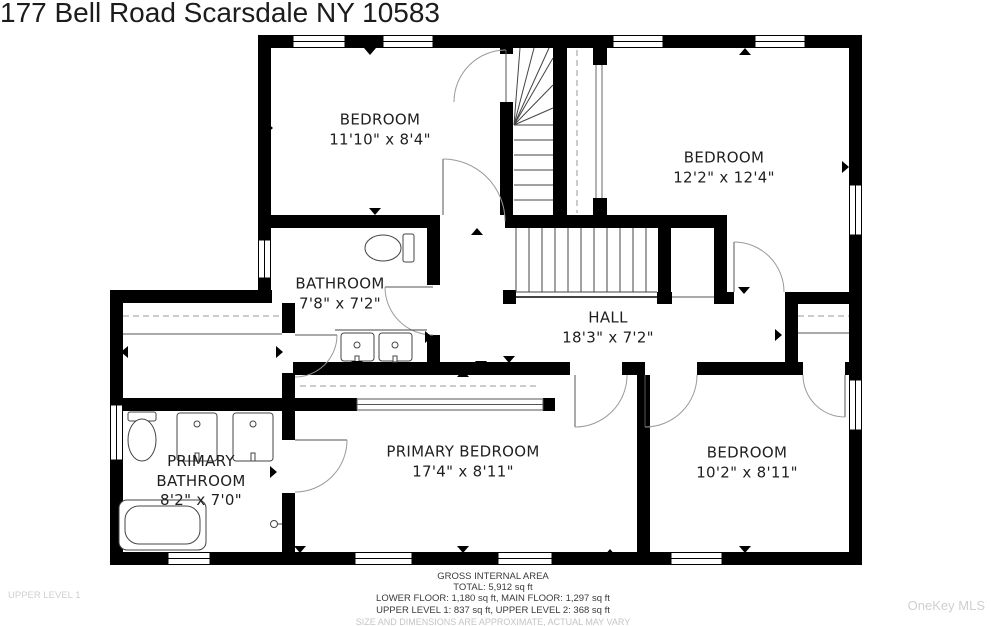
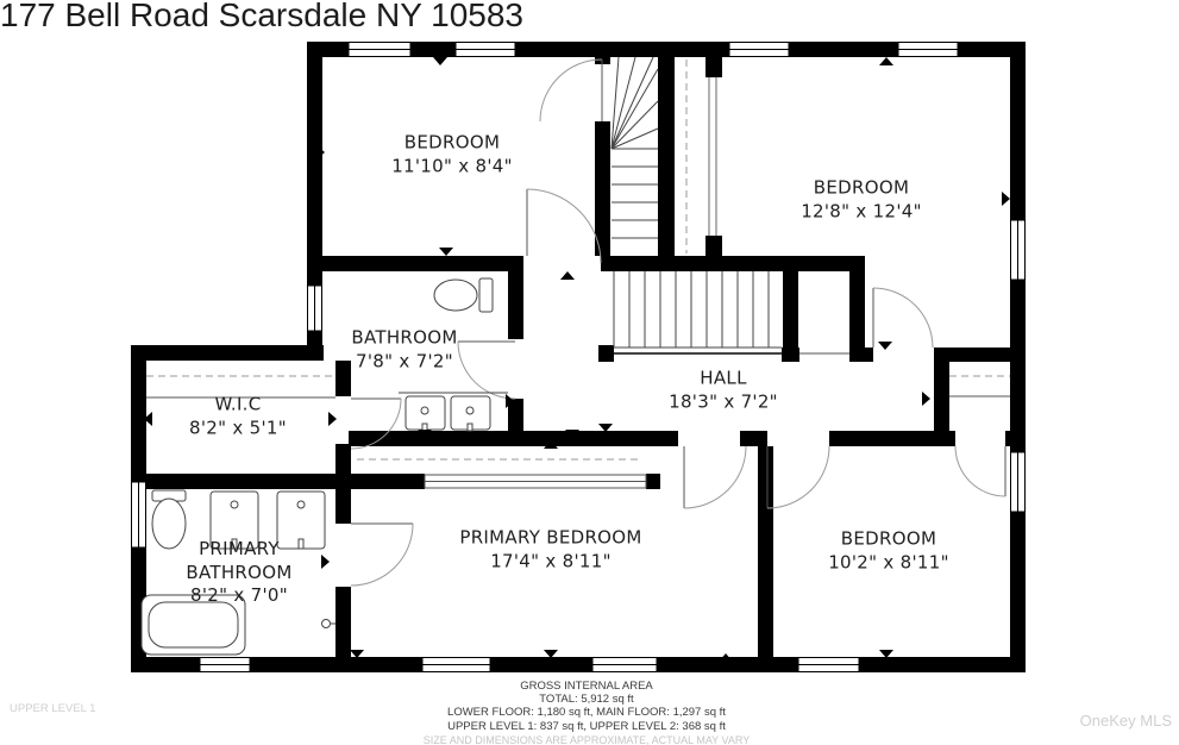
  177 Bell Road Scarsdale NY 10583
  BEDROOM
  11'10" x 8'4"
  BEDROOM
- 12'2" x 12'4"
+ 12'8" x 12'4"
  BATHROOM
  7'8" x 7'2"
  HALL
  18'3" x 7'2"
+ W.I.C
+ 8'2" x 5'1"
  PRIMARY BATHROOM
  8'2" x 7'0"
  PRIMARY BEDROOM
  17'4" x 8'11"
  BEDROOM
  10'2" x 8'11"
  GROSS INTERNAL AREA
  TOTAL: 5,912 sq ft
  LOWER FLOOR: 1,180 sq ft, MAIN FLOOR: 1,297 sq ft
  UPPER LEVEL 1: 837 sq ft, UPPER LEVEL 2: 368 sq ft
  SIZE AND DIMENSIONS ARE APPROXIMATE, ACTUAL MAY VARY
  UPPER LEVEL 1
  OneKey MLS
